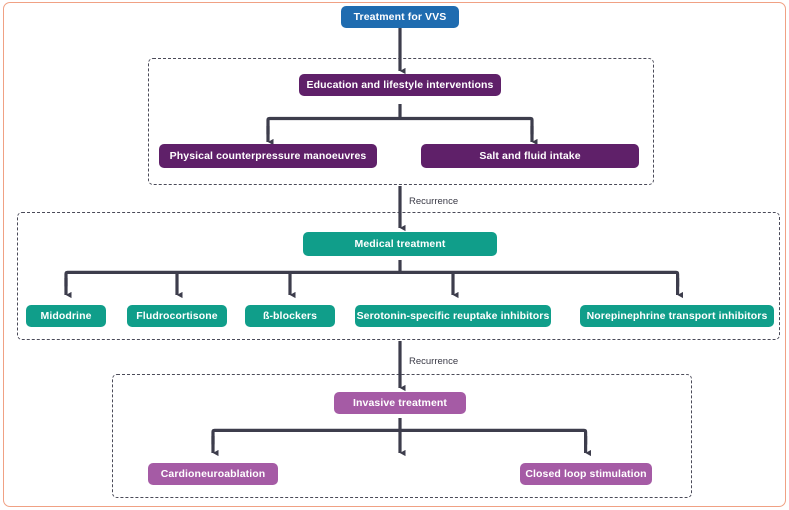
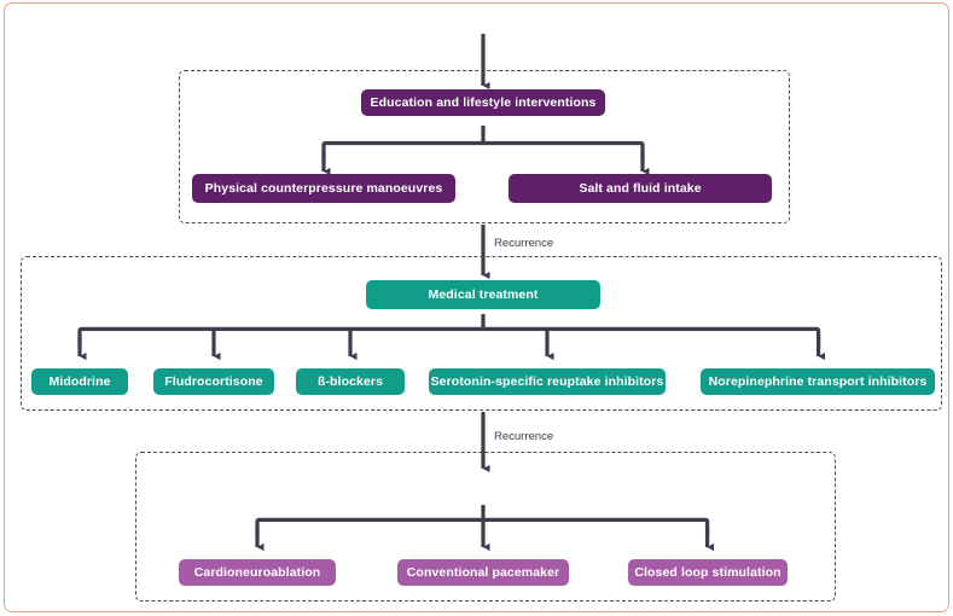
- Treatment for VVS
  Education and lifestyle interventions
  Physical counterpressure manoeuvres
  Salt and fluid intake
  Recurrence
  Medical treatment
  Midodrine
  Fludrocortisone
  ß-blockers
  Serotonin-specific reuptake inhibitors
  Norepinephrine transport inhibitors
  Recurrence
- Invasive treatment
  Cardioneuroablation
+ Conventional pacemaker
  Closed loop stimulation
